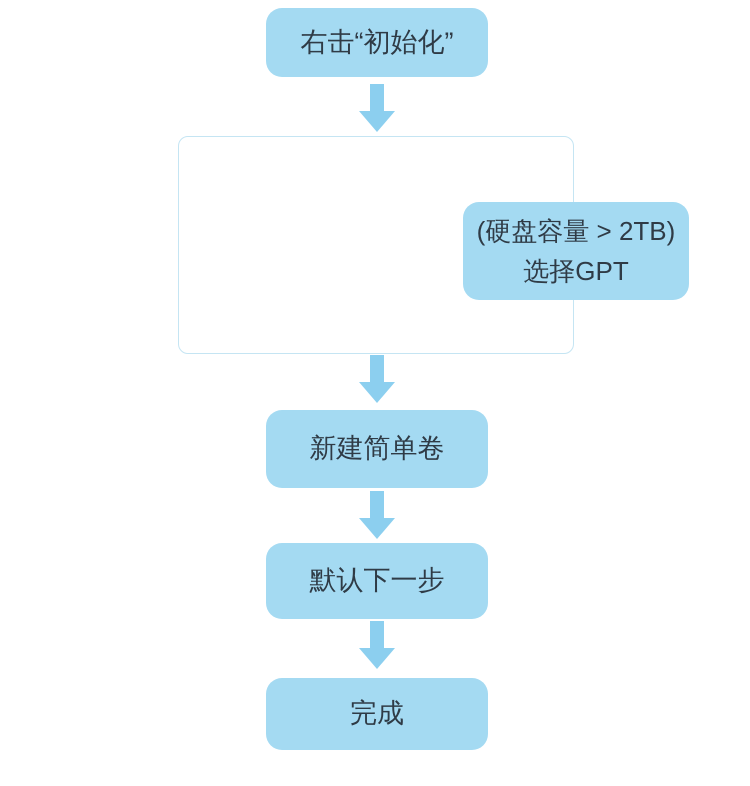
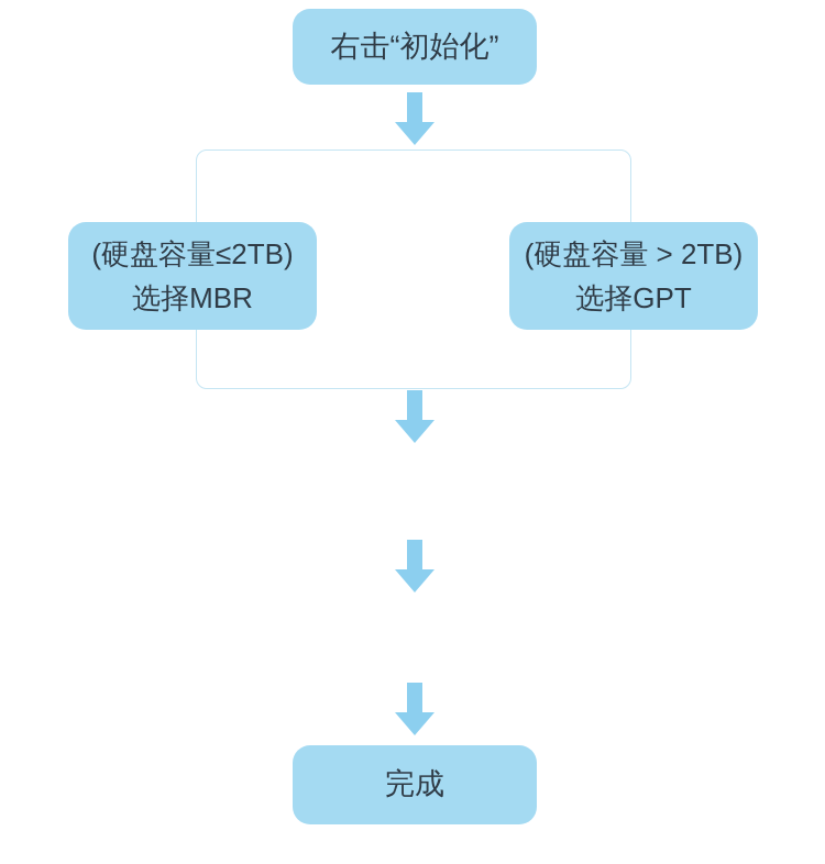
  右击“初始化”
+ (硬盘容量≤2TB)
+ 选择MBR
  (硬盘容量 > 2TB)
  选择GPT
- 新建简单卷
- 默认下一步
  完成
